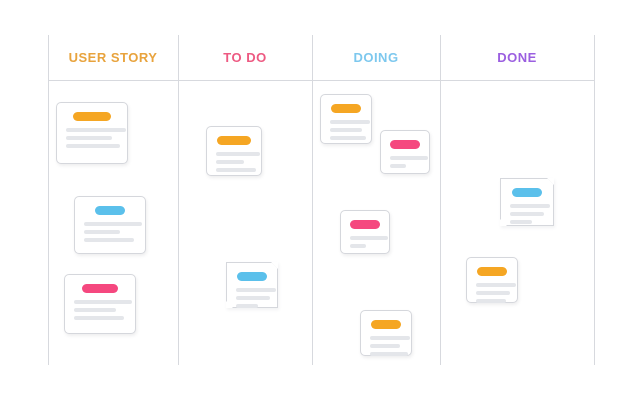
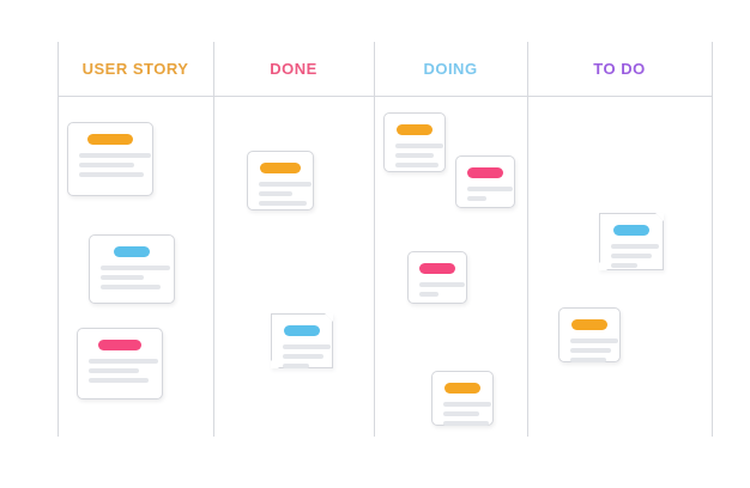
  USER STORY
- TO DO
+ DONE
  DOING
- DONE
+ TO DO
